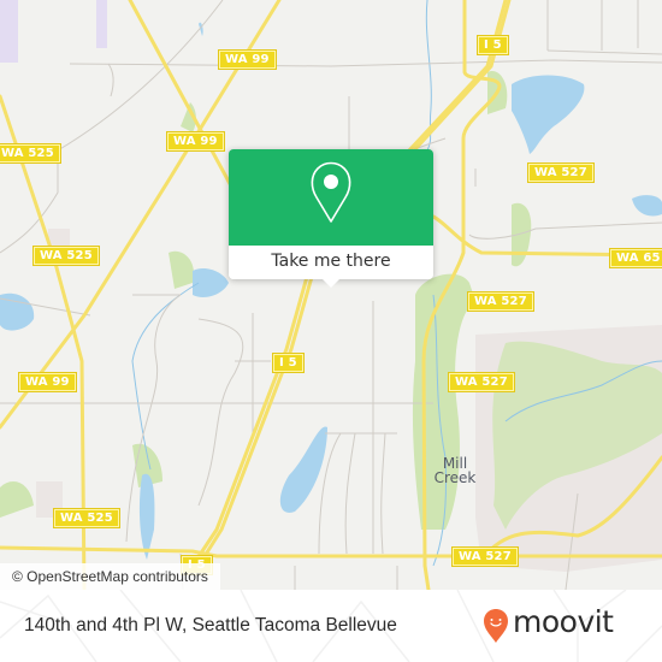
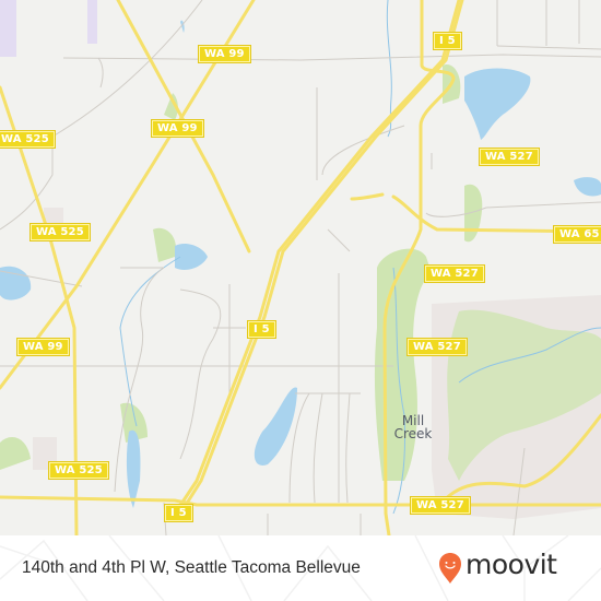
  WA 99
  WA 99
  WA 525
  WA 525
  WA 99
  WA 525
  I 5
  I 5
  I 5
  WA 527
  WA 65
  WA 527
  WA 527
  WA 527
  Mill
  Creek
- Take me there
- © OpenStreetMap contributors
  140th and 4th Pl W, Seattle Tacoma Bellevue
  moovit
